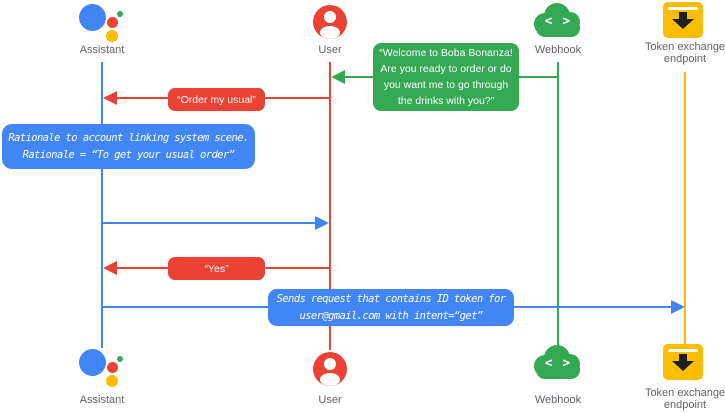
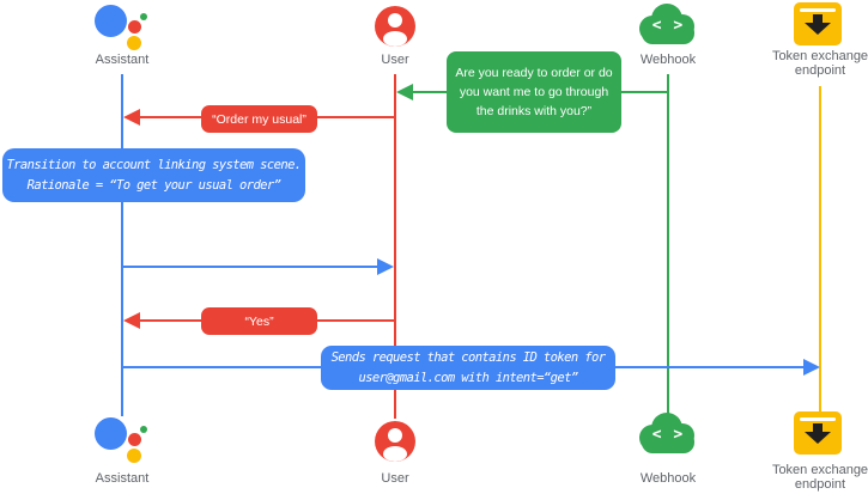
  Assistant
  User
  < >
  Webhook
  Token exchange
  endpoint
- “Welcome to Boba Bonanza!
  Are you ready to order or do
  you want me to go through
  the drinks with you?”
  “Order my usual”
- Rationale to account linking system scene.
+ Transition to account linking system scene.
  Rationale = “To get your usual order”
  “Yes”
  Sends request that contains ID token for
  user@gmail.com with intent=“get”
  Assistant
  User
  < >
  Webhook
  Token exchange
  endpoint
